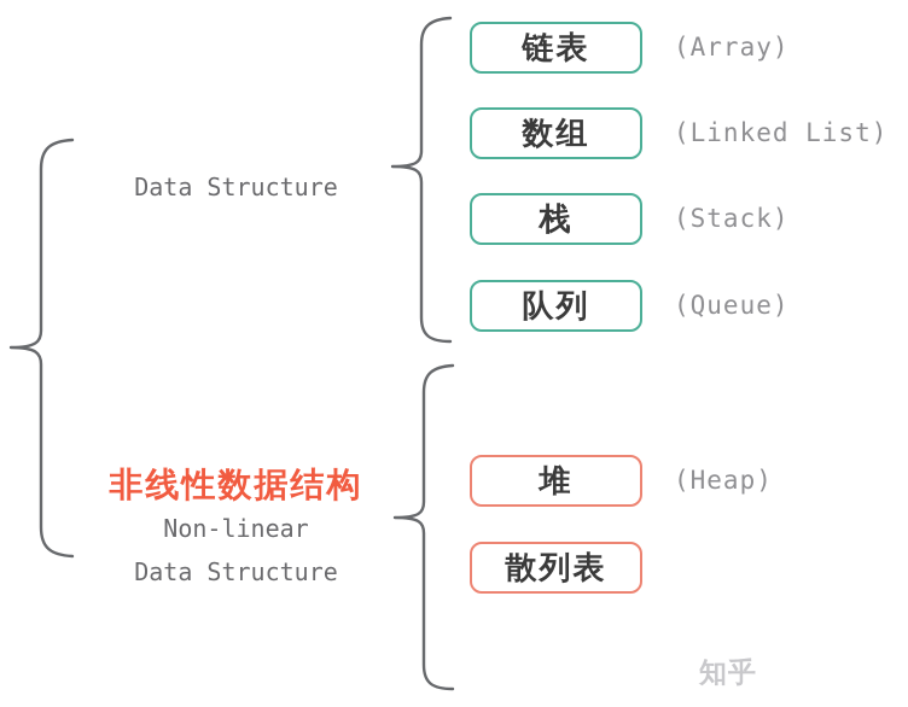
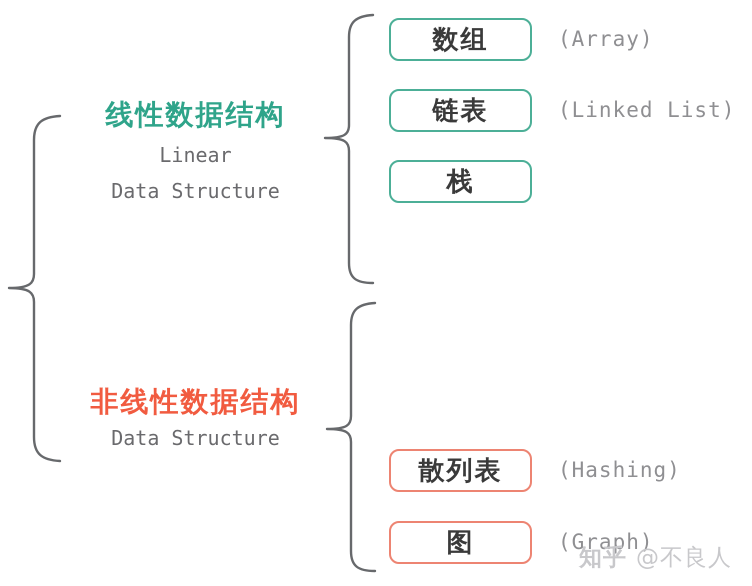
+ 线性数据结构
+ Linear
  Data Structure
  非线性数据结构
- Non-linear
  Data Structure
- 链表
+ 数组
  (Array)
- 数组
+ 链表
  (Linked List)
  栈
- (Stack)
- 队列
- (Queue)
- 堆
- (Heap)
  散列表
+ (Hashing)
+ 图
+ (Graph)
  知乎
+ @不良人
